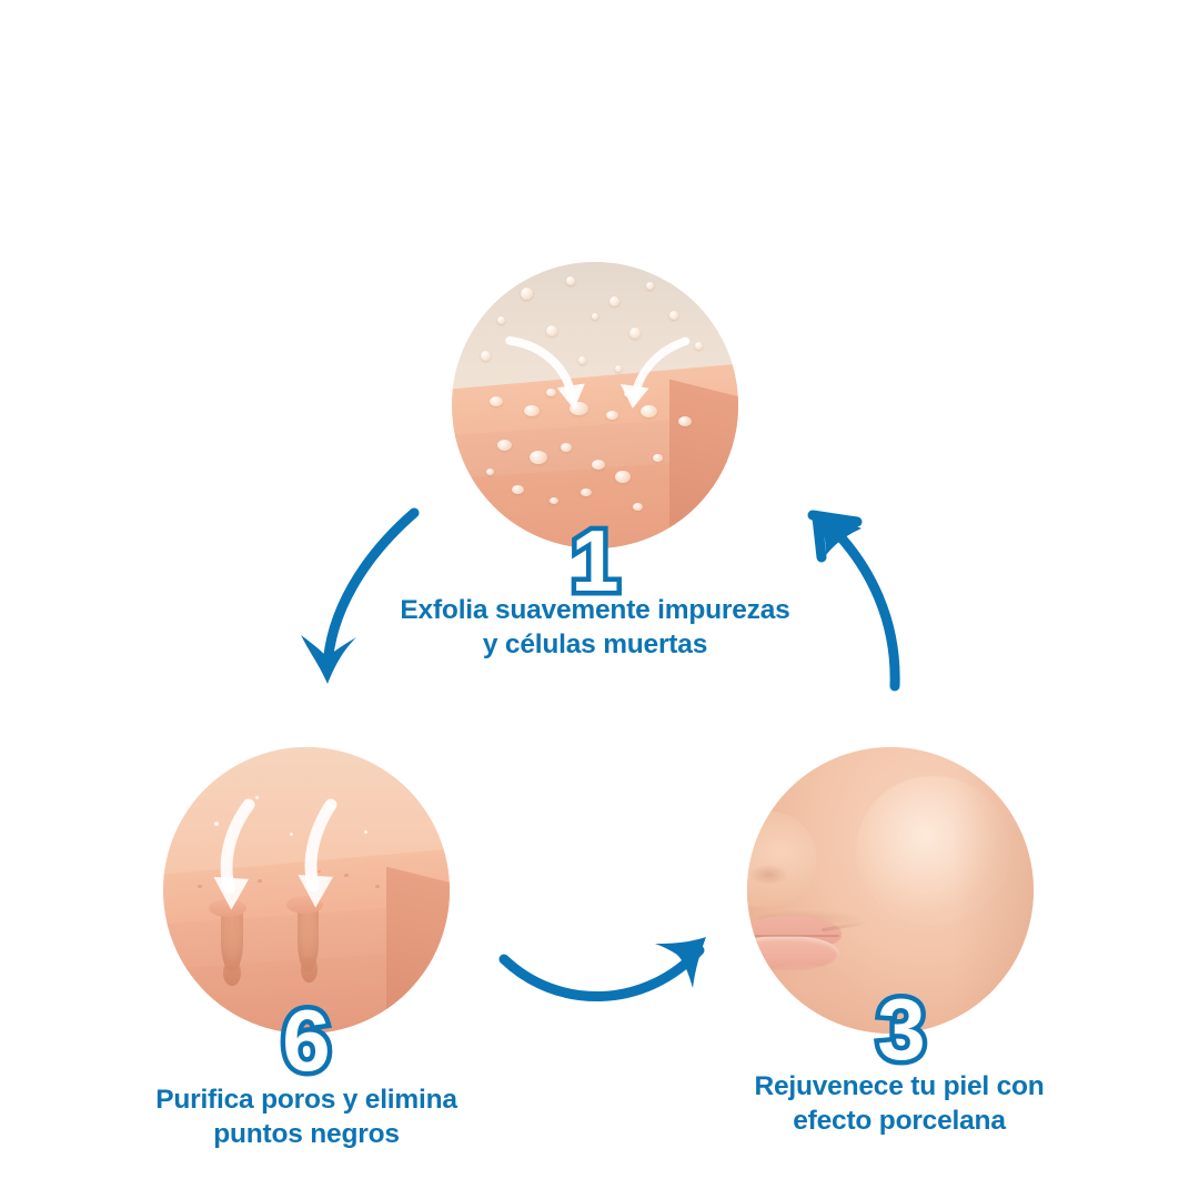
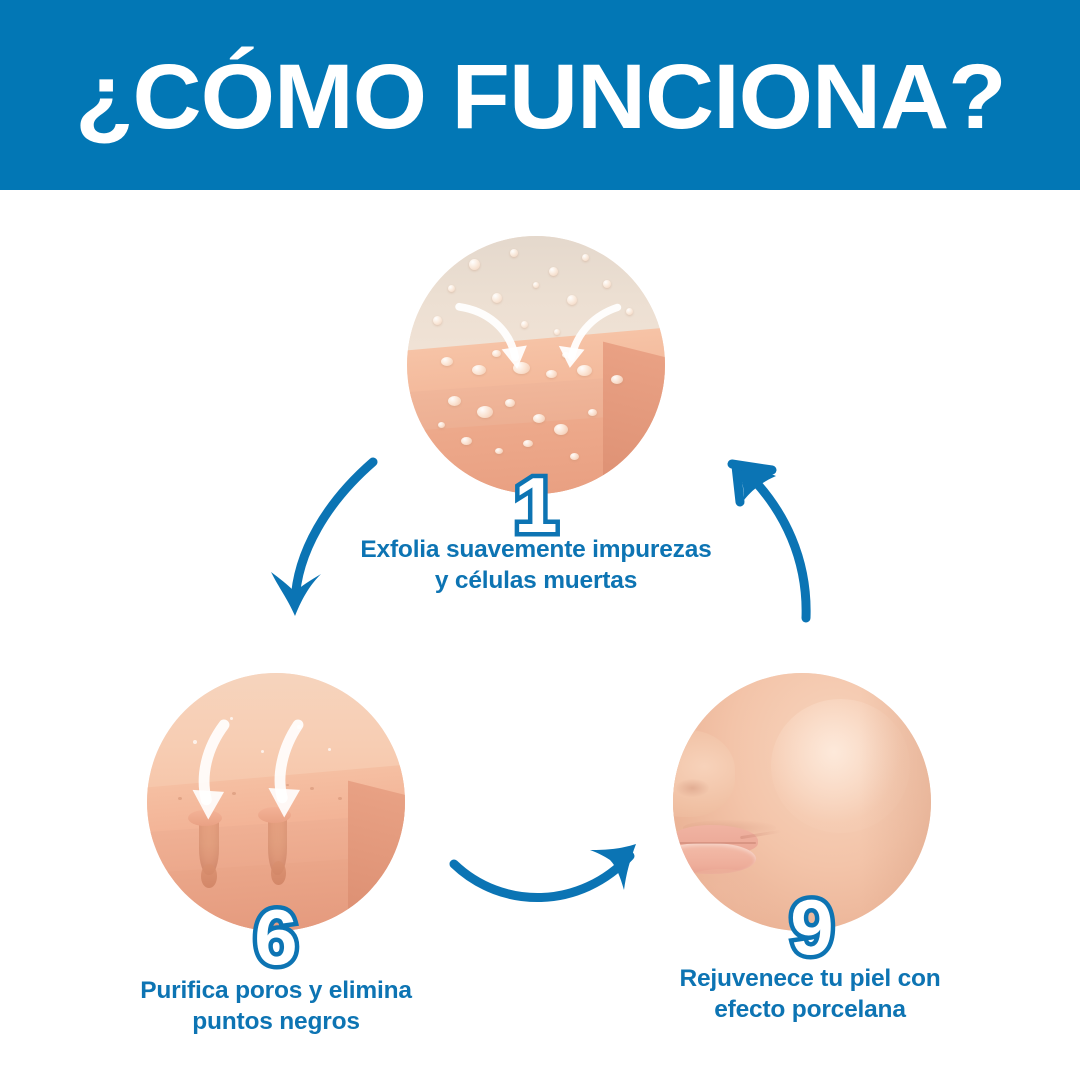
+ ¿CÓMO FUNCIONA?
  1
  Exfolia suavemente impurezas
  y células muertas
  6
  Purifica poros y elimina
  puntos negros
- 3
+ 9
  Rejuvenece tu piel con
  efecto porcelana
